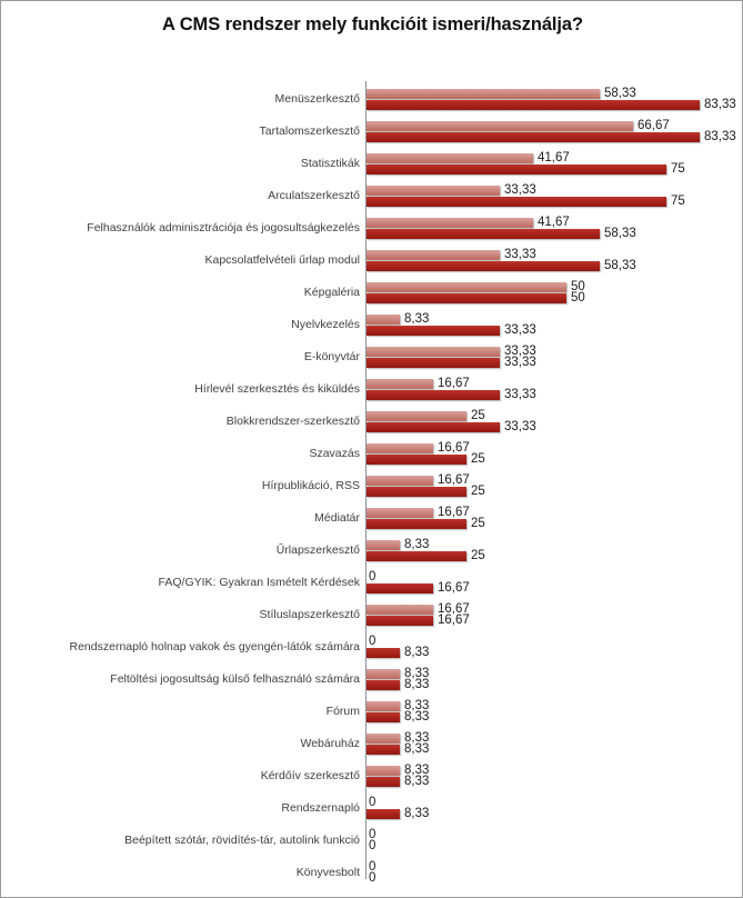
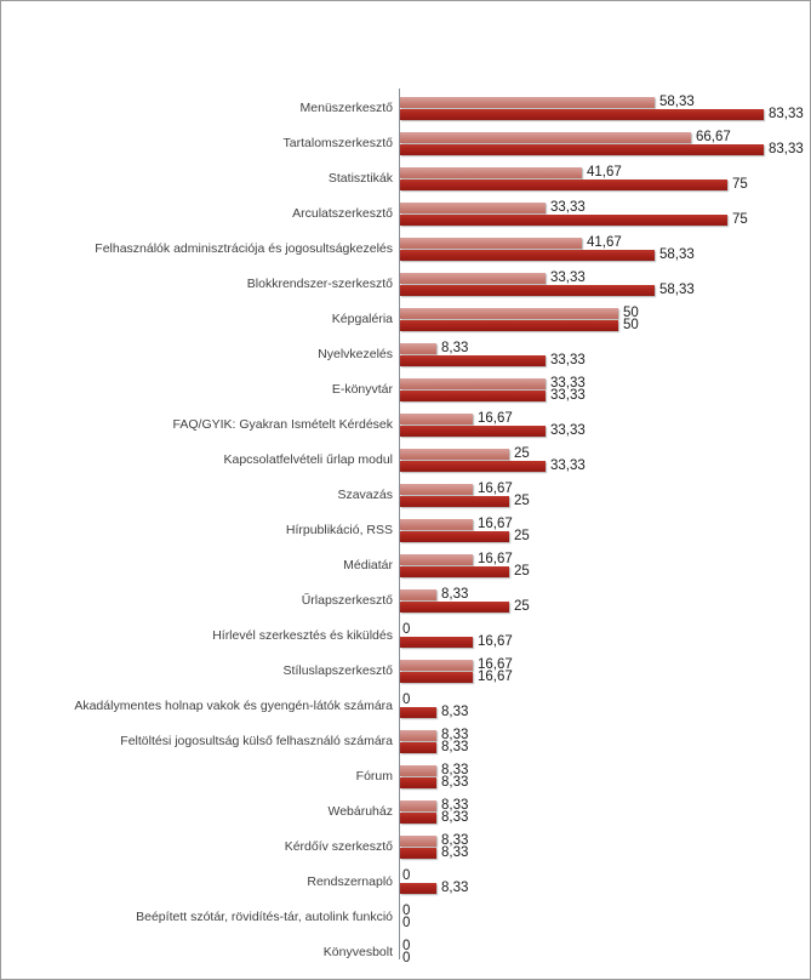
- A CMS rendszer mely funkcióit ismeri/használja?
  Menüszerkesztő
  58,33
  83,33
  Tartalomszerkesztő
  66,67
  83,33
  Statisztikák
  41,67
  75
  Arculatszerkesztő
  33,33
  75
  Felhasználók adminisztrációja és jogosultságkezelés
  41,67
  58,33
- Kapcsolatfelvételi űrlap modul
+ Blokkrendszer-szerkesztő
  33,33
  58,33
  Képgaléria
  50
  50
  Nyelvkezelés
  8,33
  33,33
  E-könyvtár
  33,33
  33,33
- Hírlevél szerkesztés és kiküldés
+ FAQ/GYIK: Gyakran Ismételt Kérdések
  16,67
  33,33
- Blokkrendszer-szerkesztő
+ Kapcsolatfelvételi űrlap modul
  25
  33,33
  Szavazás
  16,67
  25
  Hírpublikáció, RSS
  16,67
  25
  Médiatár
  16,67
  25
  Űrlapszerkesztő
  8,33
  25
- FAQ/GYIK: Gyakran Ismételt Kérdések
+ Hírlevél szerkesztés és kiküldés
  0
  16,67
  Stíluslapszerkesztő
  16,67
  16,67
- Rendszernapló holnap vakok és gyengén-látók számára
+ Akadálymentes holnap vakok és gyengén-látók számára
  0
  8,33
  Feltöltési jogosultság külső felhasználó számára
  8,33
  8,33
  Fórum
  8,33
  8,33
  Webáruház
  8,33
  8,33
  Kérdőív szerkesztő
  8,33
  8,33
  Rendszernapló
  0
  8,33
  Beépített szótár, rövidítés-tár, autolink funkció
  0
  0
  Könyvesbolt
  0
  0
